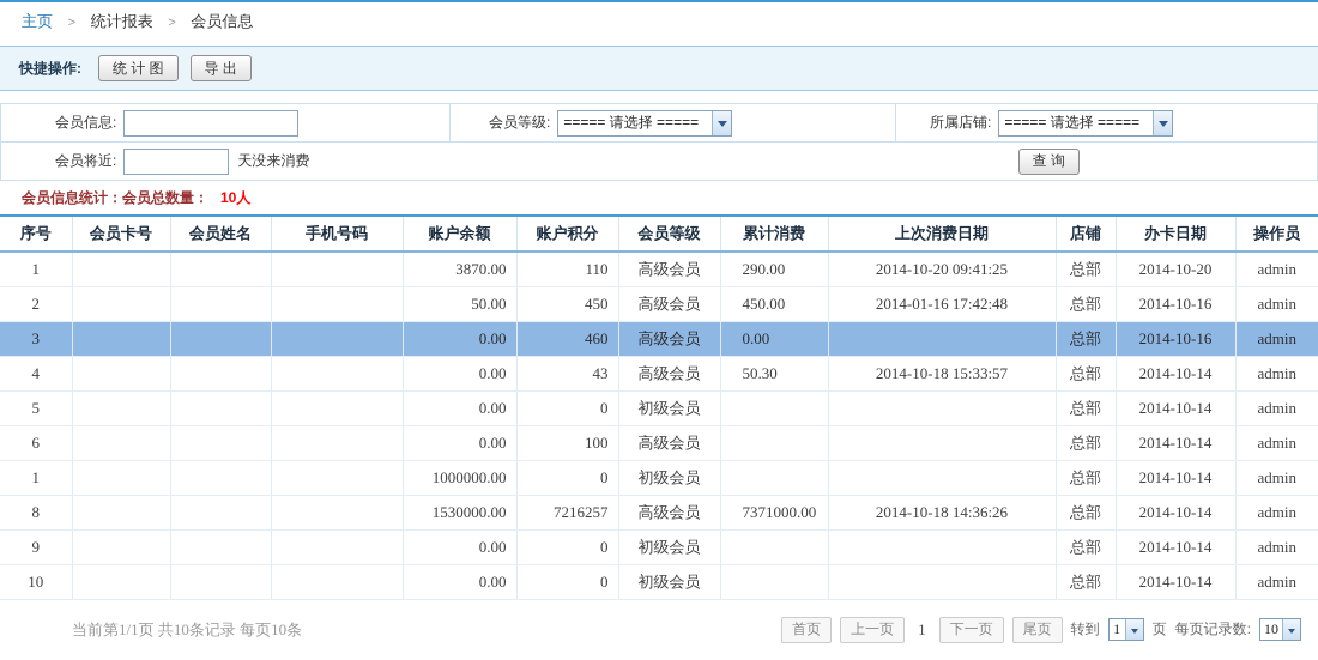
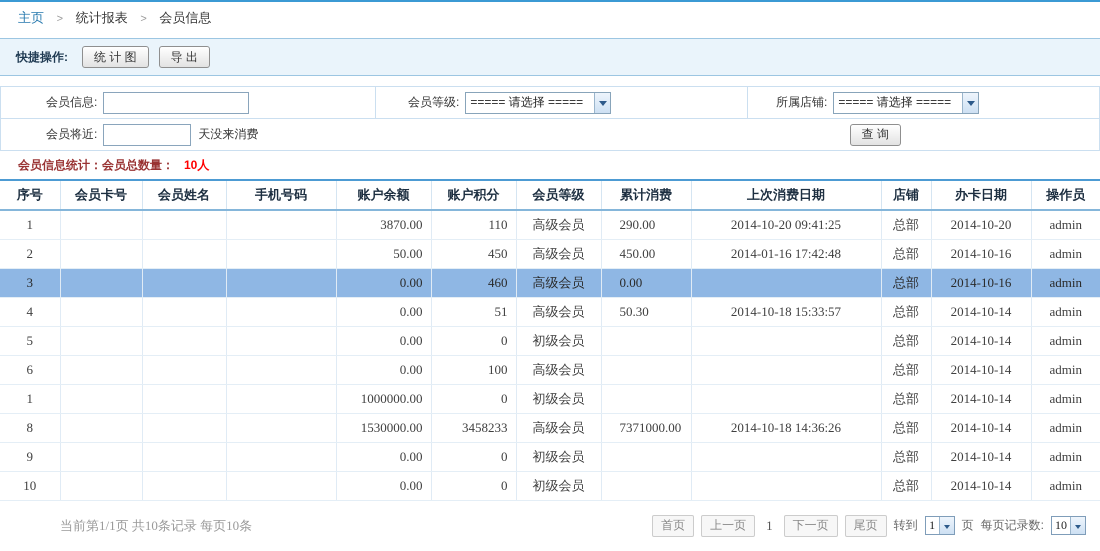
  主页 > 统计报表 > 会员信息
  快捷操作:
  统 计 图
  导 出
  会员信息:
  会员等级:
  ===== 请选择 =====
  所属店铺:
  ===== 请选择 =====
  会员将近:
  天没来消费
  查 询
  会员信息统计：会员总数量：
  10人
  序号	会员卡号	会员姓名	手机号码	账户余额	账户积分	会员等级	累计消费	上次消费日期	店铺	办卡日期	操作员
  1				3870.00	110	高级会员	290.00	2014-10-20 09:41:25	总部	2014-10-20	admin
  2				50.00	450	高级会员	450.00	2014-01-16 17:42:48	总部	2014-10-16	admin
  3				0.00	460	高级会员	0.00		总部	2014-10-16	admin
- 4				0.00	43	高级会员	50.30	2014-10-18 15:33:57	总部	2014-10-14	admin
+ 4				0.00	51	高级会员	50.30	2014-10-18 15:33:57	总部	2014-10-14	admin
  5				0.00	0	初级会员			总部	2014-10-14	admin
  6				0.00	100	高级会员			总部	2014-10-14	admin
  1				1000000.00	0	初级会员			总部	2014-10-14	admin
- 8				1530000.00	7216257	高级会员	7371000.00	2014-10-18 14:36:26	总部	2014-10-14	admin
+ 8				1530000.00	3458233	高级会员	7371000.00	2014-10-18 14:36:26	总部	2014-10-14	admin
  9				0.00	0	初级会员			总部	2014-10-14	admin
  10				0.00	0	初级会员			总部	2014-10-14	admin
  当前第1/1页 共10条记录 每页10条
  首页
  上一页
  1
  下一页
  尾页
  转到
  1
  页
  每页记录数:
  10
